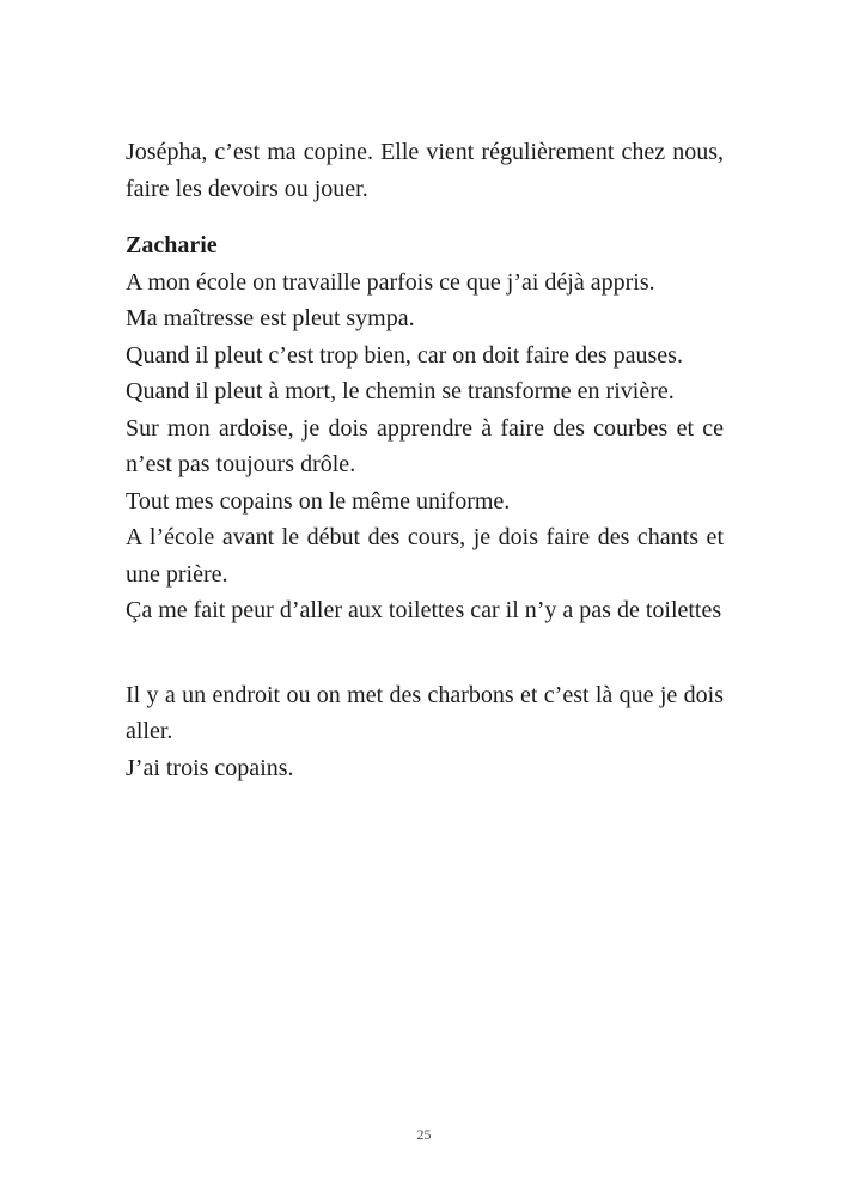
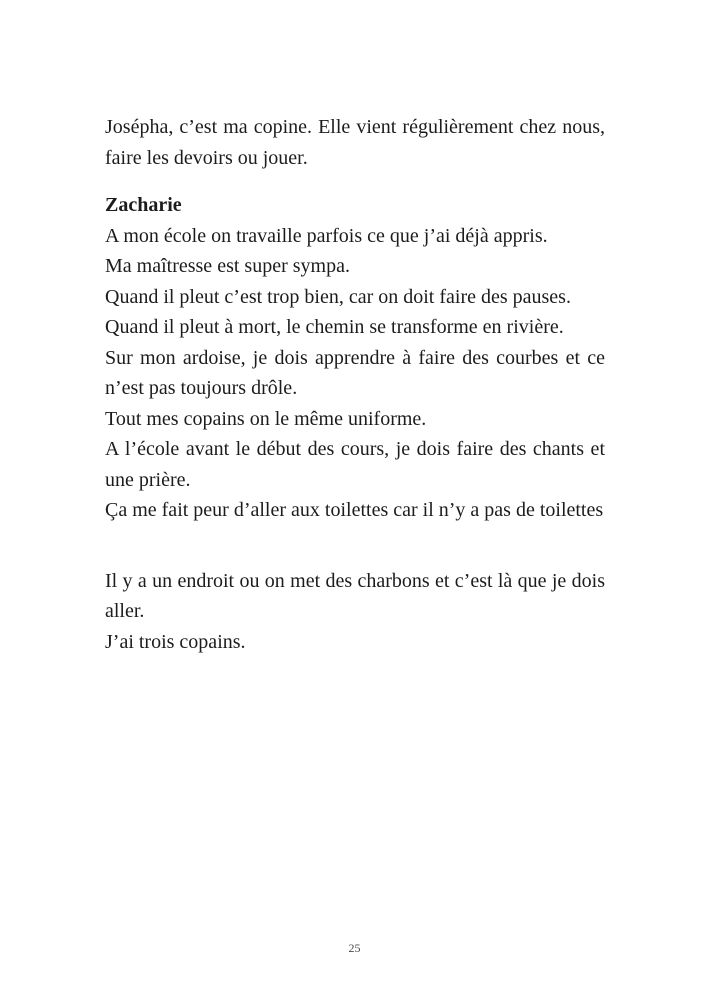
  Josépha, c’est ma copine. Elle vient régulièrement chez nous, faire les devoirs ou jouer.
  Zacharie
  A mon école on travaille parfois ce que j’ai déjà appris.
- Ma maîtresse est pleut sympa.
+ Ma maîtresse est super sympa.
  Quand il pleut c’est trop bien, car on doit faire des pauses.
  Quand il pleut à mort, le chemin se transforme en rivière.
  Sur mon ardoise, je dois apprendre à faire des courbes et ce n’est pas toujours drôle.
  Tout mes copains on le même uniforme.
  A l’école avant le début des cours, je dois faire des chants et une prière.
  Ça me fait peur d’aller aux toilettes car il n’y a pas de toilettes
  Il y a un endroit ou on met des charbons et c’est là que je dois aller.
  J’ai trois copains.
  25
